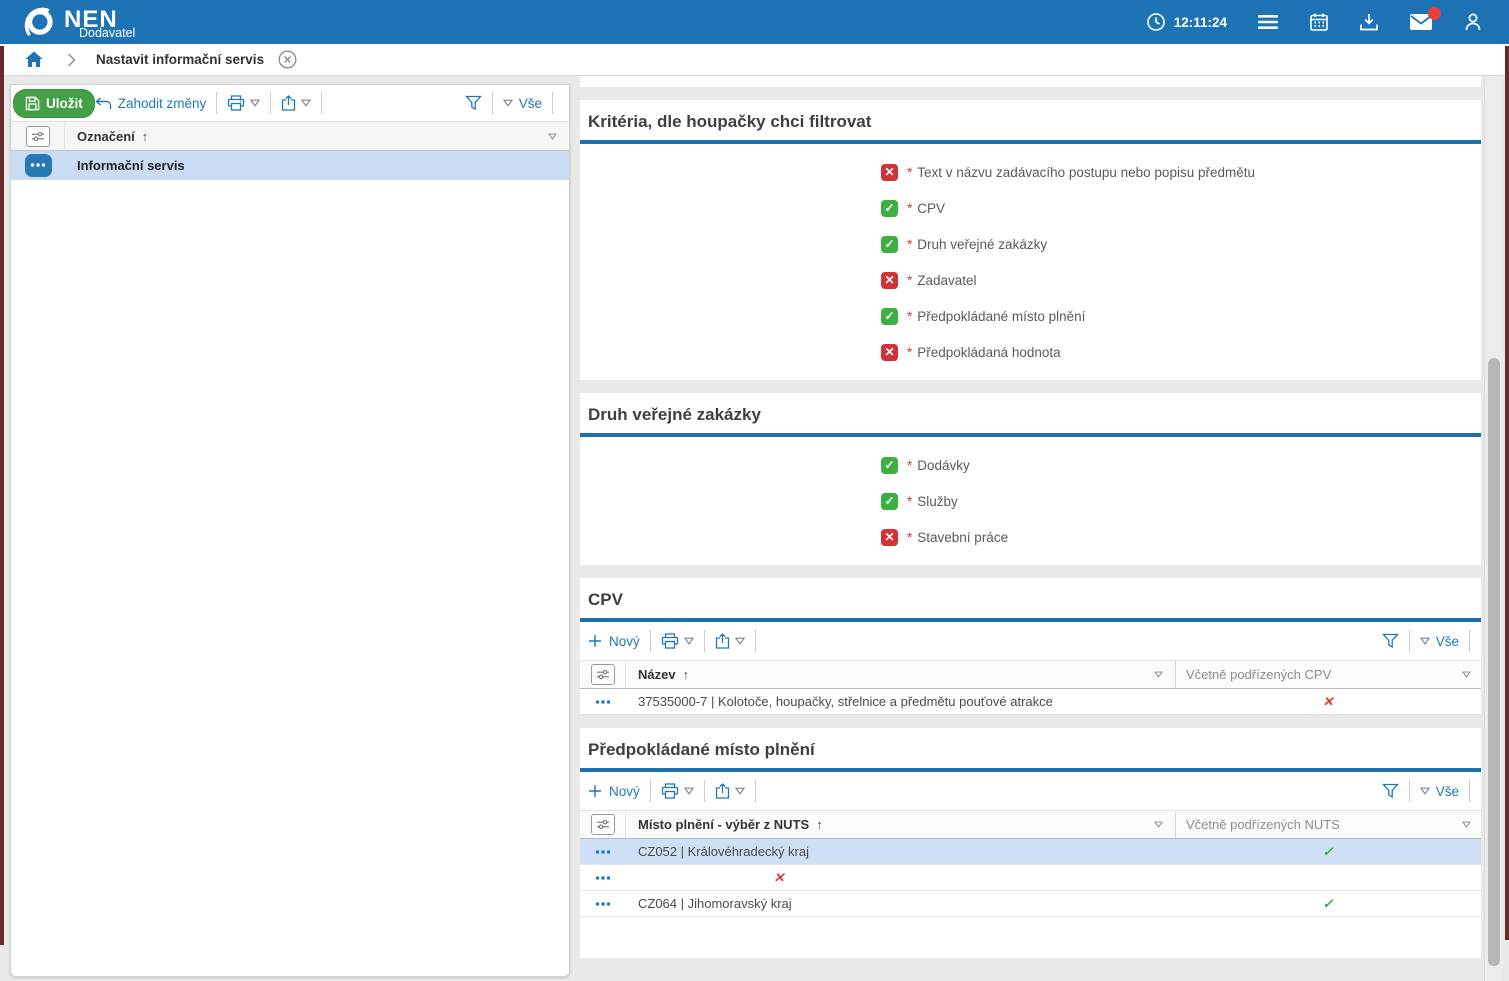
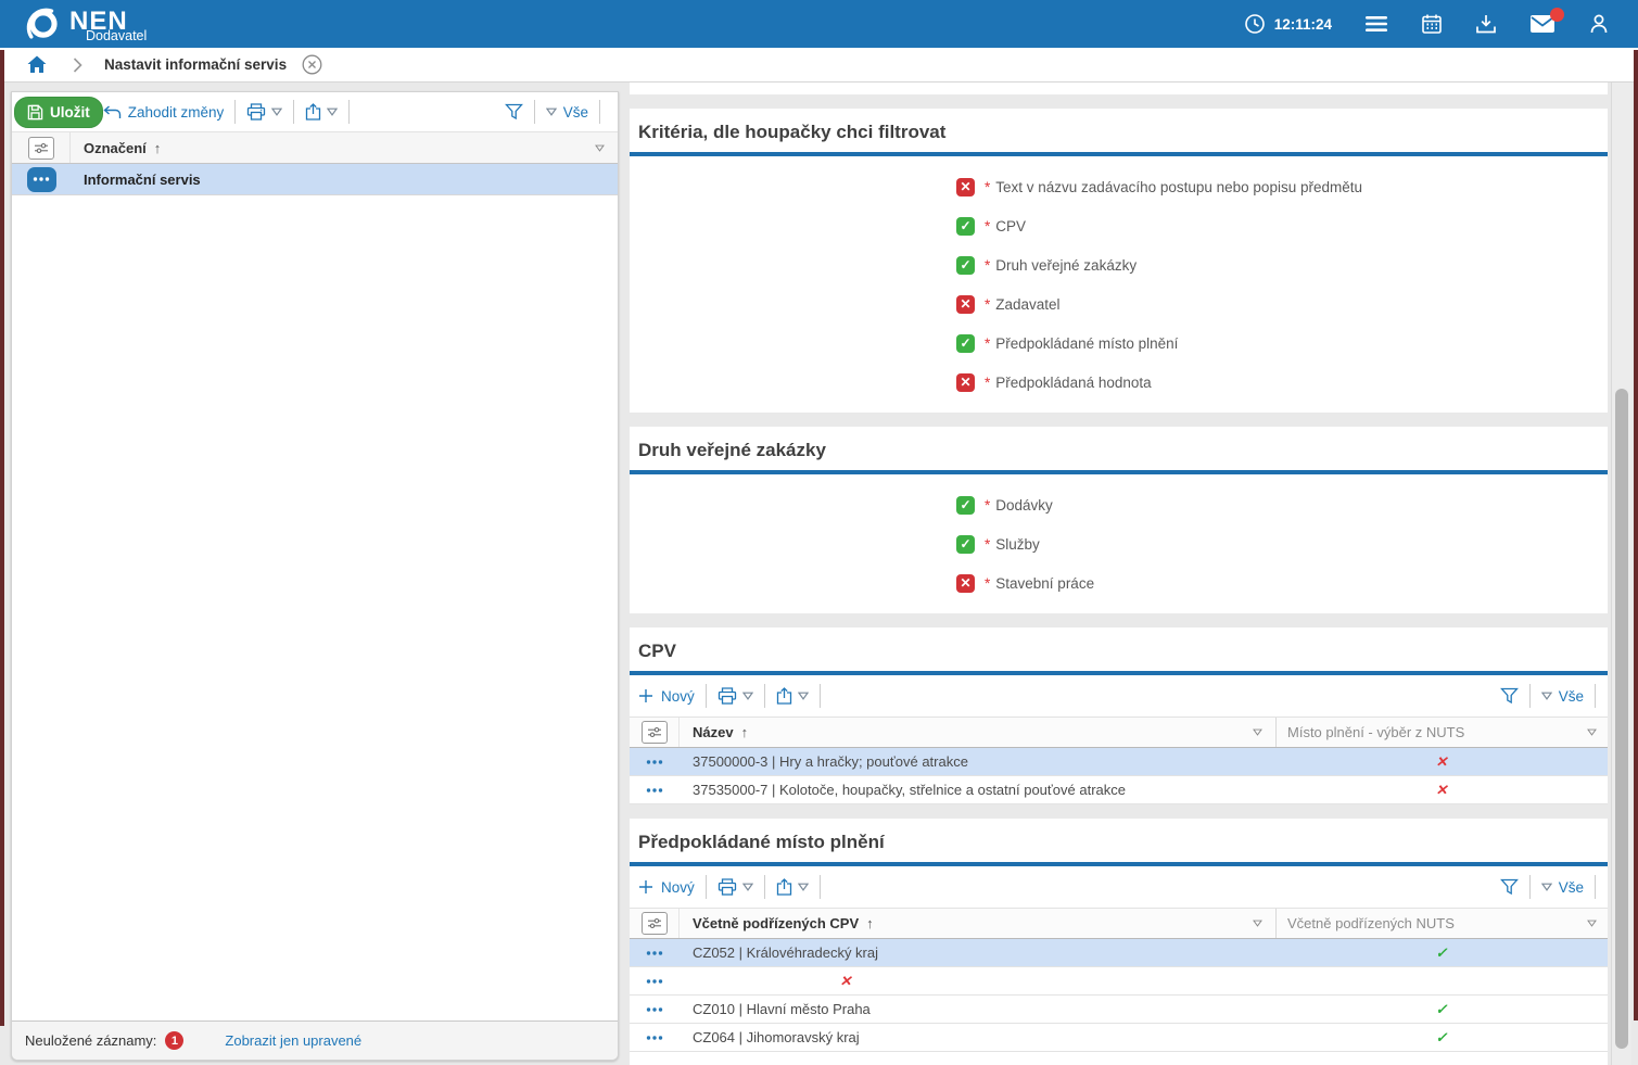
  NEN
  Dodavatel
  12:11:24
  Nastavit informační servis
  Uložit
  Zahodit změny
  Vše
  Označení
  ↑
  Informační servis
+ Neuložené záznamy:
+ 1
+ Zobrazit jen upravené
  Kritéria, dle houpačky chci filtrovat
  *
  Text v názvu zadávacího postupu nebo popisu předmětu
  *
  CPV
  *
  Druh veřejné zakázky
  *
  Zadavatel
  *
  Předpokládané místo plnění
  *
  Předpokládaná hodnota
  Druh veřejné zakázky
  *
  Dodávky
  *
  Služby
  *
  Stavební práce
  CPV
  Nový
  Vše
  Název
  ↑
- Včetně podřízených CPV
+ Místo plnění - výběr z NUTS
+ 37500000-3 | Hry a hračky; pouťové atrakce
- 37535000-7 | Kolotoče, houpačky, střelnice a předmětu pouťové atrakce
+ 37535000-7 | Kolotoče, houpačky, střelnice a ostatní pouťové atrakce
  Předpokládané místo plnění
  Nový
  Vše
- Místo plnění - výběr z NUTS
+ Včetně podřízených CPV
  ↑
  Včetně podřízených NUTS
  CZ052 | Královéhradecký kraj
+ CZ010 | Hlavní město Praha
  CZ064 | Jihomoravský kraj
